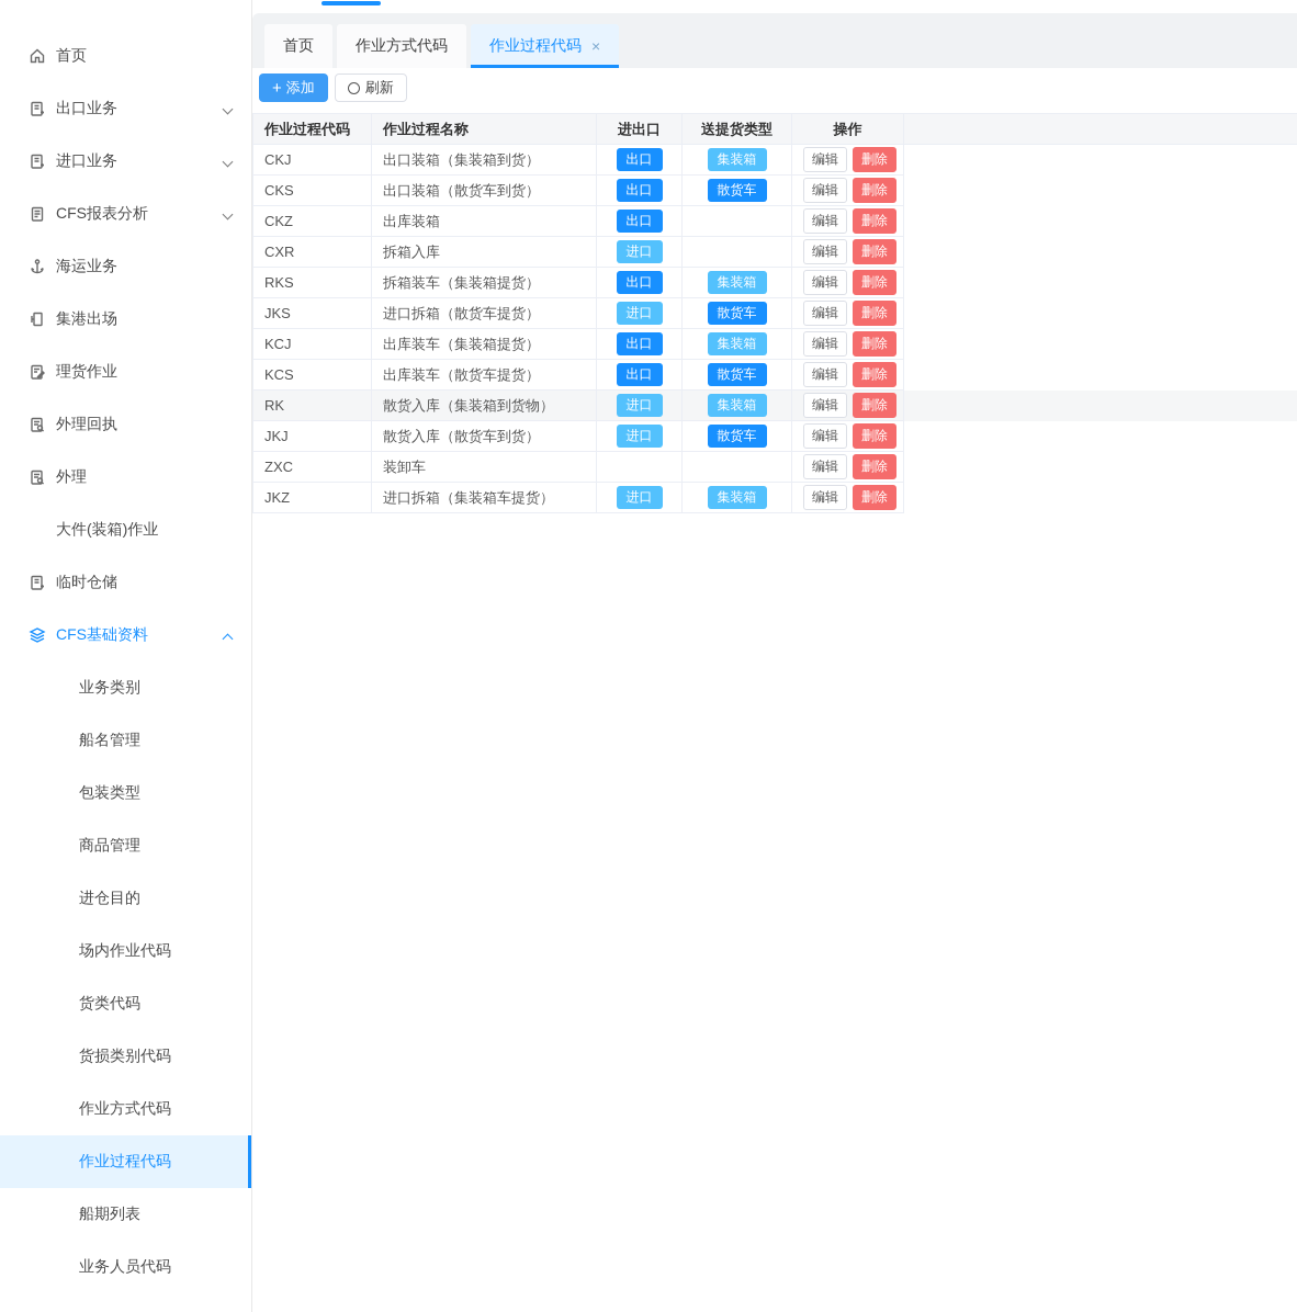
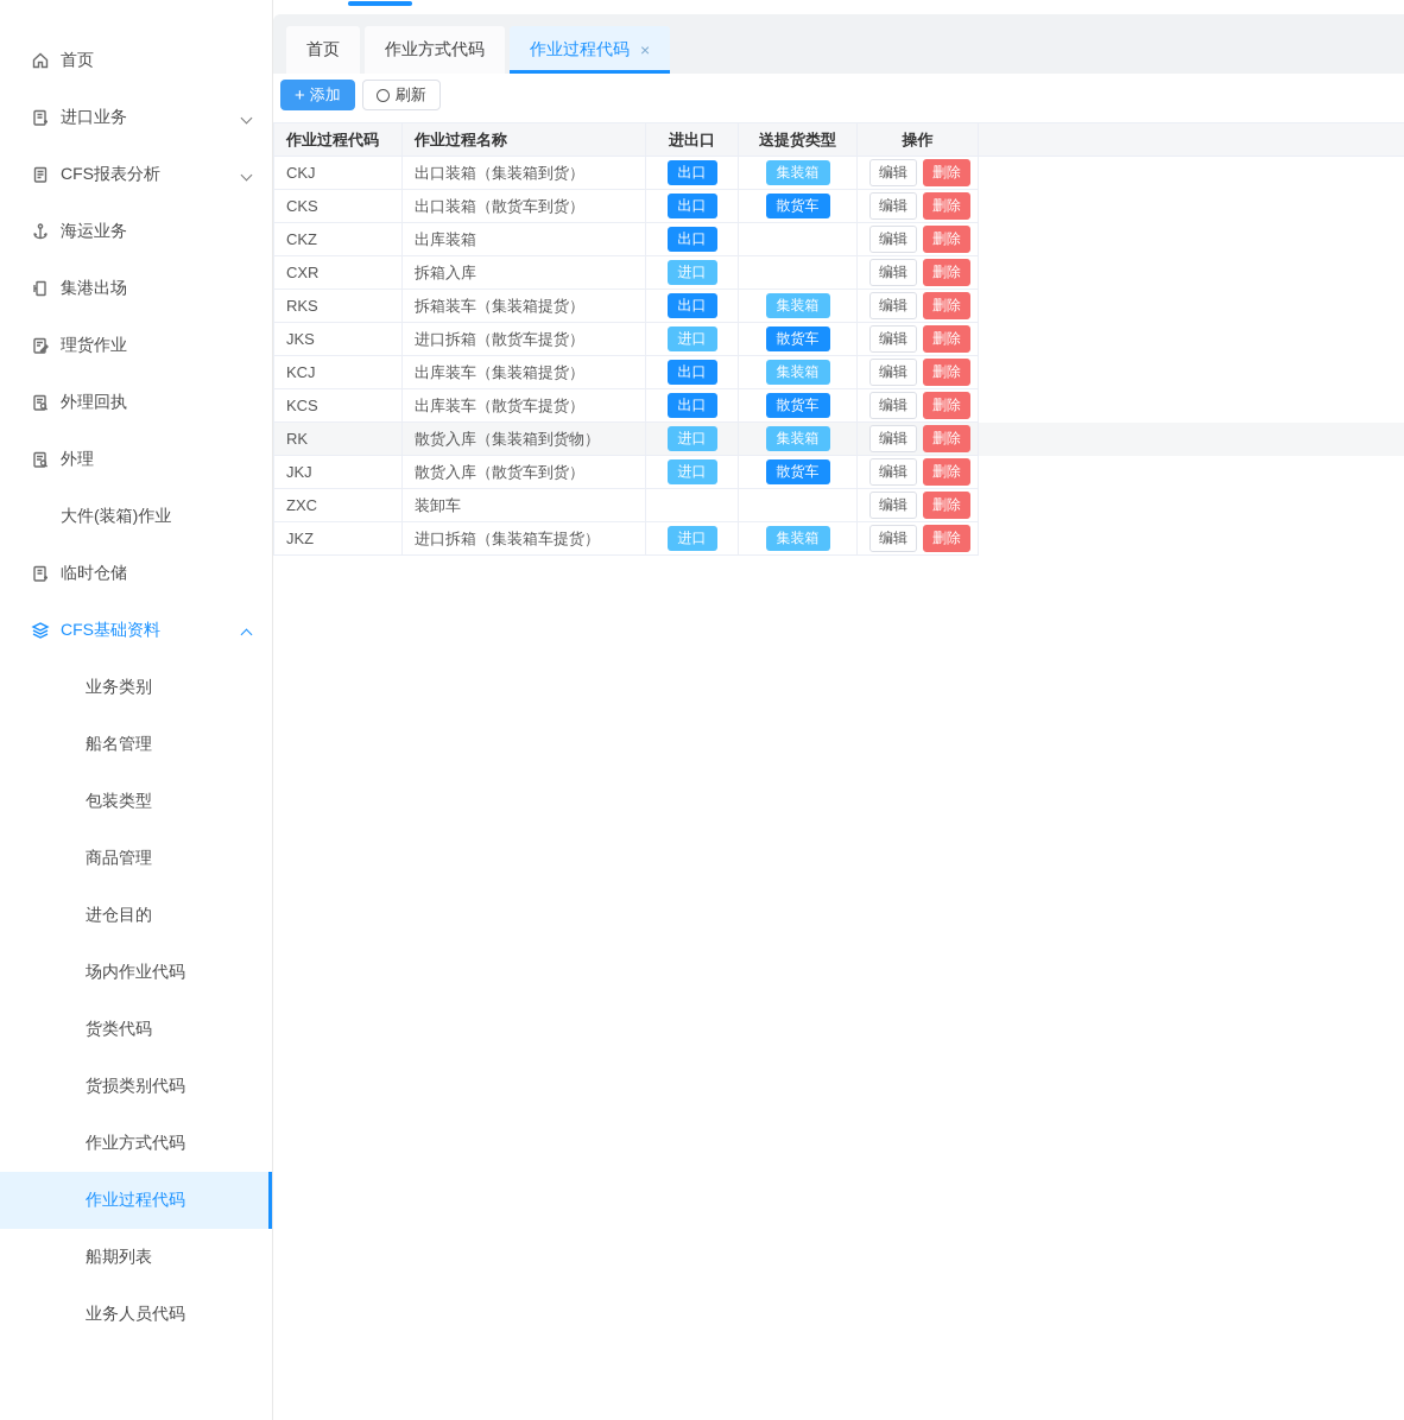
  首页
- 出口业务
  进口业务
  CFS报表分析
  海运业务
  集港出场
  理货作业
  外理回执
  外理
  大件(装箱)作业
  临时仓储
  CFS基础资料
  业务类别
  船名管理
  包装类型
  商品管理
  进仓目的
  场内作业代码
  货类代码
  货损类别代码
  作业方式代码
  作业过程代码
  船期列表
  业务人员代码
  首页
  作业方式代码
  作业过程代码
  ×
  +
  添加
  刷新
  作业过程代码	作业过程名称	进出口	送提货类型	操作
  CKJ	出口装箱（集装箱到货）	出口	集装箱	编辑 删除
  CKS	出口装箱（散货车到货）	出口	散货车	编辑 删除
  CKZ	出库装箱	出口		编辑 删除
  CXR	拆箱入库	进口		编辑 删除
  RKS	拆箱装车（集装箱提货）	出口	集装箱	编辑 删除
  JKS	进口拆箱（散货车提货）	进口	散货车	编辑 删除
  KCJ	出库装车（集装箱提货）	出口	集装箱	编辑 删除
  KCS	出库装车（散货车提货）	出口	散货车	编辑 删除
  RK	散货入库（集装箱到货物）	进口	集装箱	编辑 删除
  JKJ	散货入库（散货车到货）	进口	散货车	编辑 删除
  ZXC	装卸车			编辑 删除
  JKZ	进口拆箱（集装箱车提货）	进口	集装箱	编辑 删除
